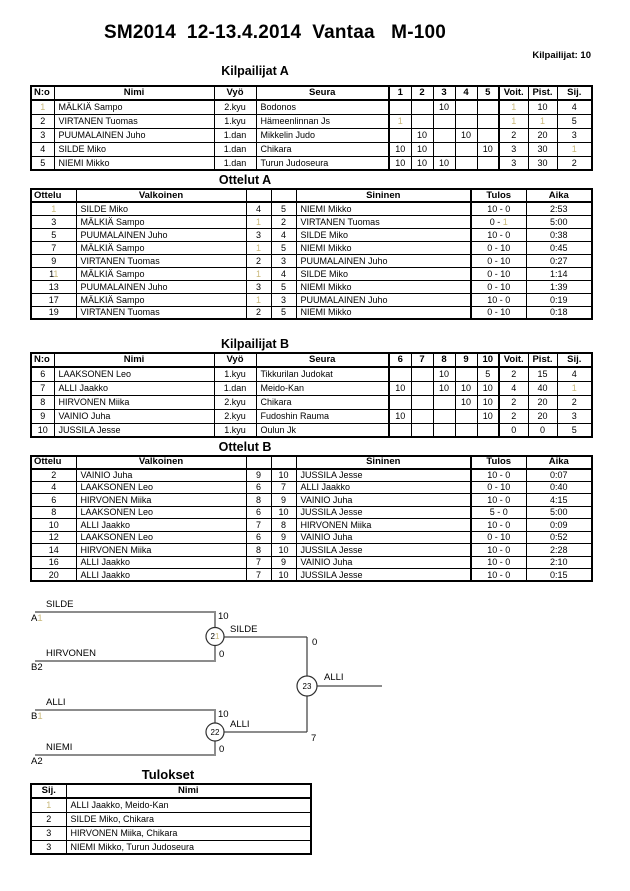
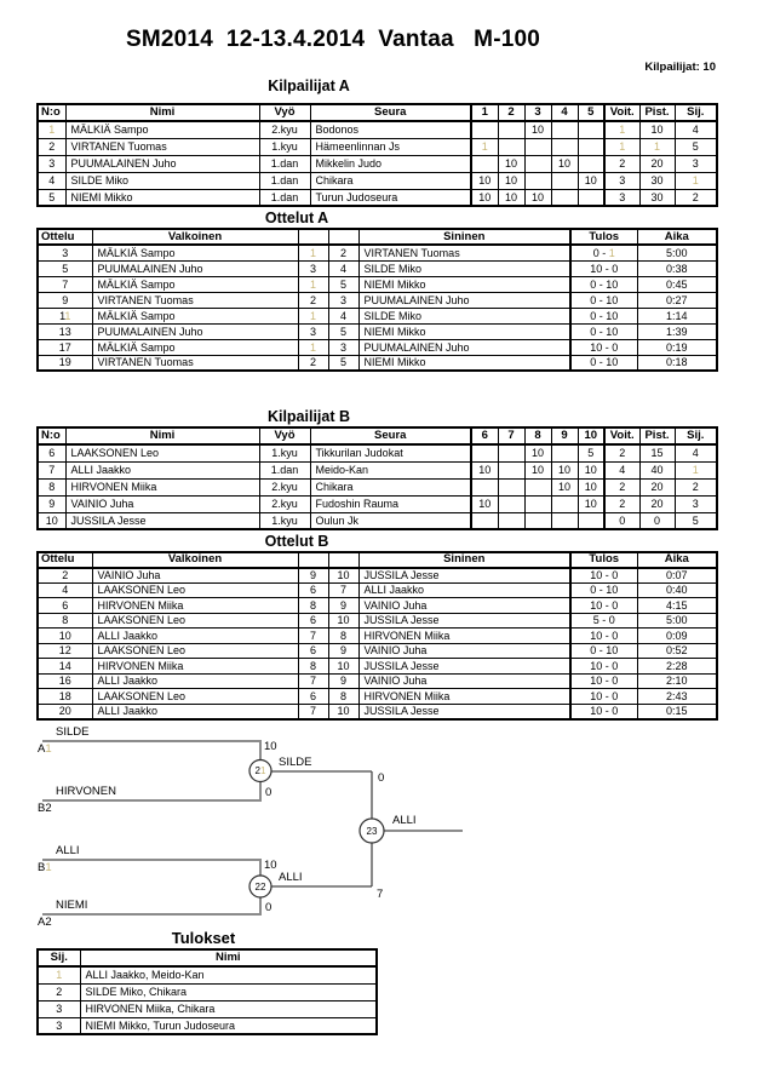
  SM2014 12-13.4.2014 Vantaa M-100
  Kilpailijat: 10
  Kilpailijat A
  Ottelut A
  Kilpailijat B
  Ottelut B
  Tulokset
  N:o	Nimi	Vyö	Seura	1	2	3	4	5	Voit.	Pist.	Sij.
  1	MÄLKIÄ Sampo	2.kyu	Bodonos			10			1	10	4
  2	VIRTANEN Tuomas	1.kyu	Hämeenlinnan Js	1					1	1	5
  3	PUUMALAINEN Juho	1.dan	Mikkelin Judo		10		10		2	20	3
  4	SILDE Miko	1.dan	Chikara	10	10			10	3	30	1
  5	NIEMI Mikko	1.dan	Turun Judoseura	10	10	10			3	30	2
  Ottelu	Valkoinen			Sininen	Tulos	Aika
- 1	SILDE Miko	4	5	NIEMI Mikko	10 - 0	2:53
  3	MÄLKIÄ Sampo	1	2	VIRTANEN Tuomas	0 - 1	5:00
  5	PUUMALAINEN Juho	3	4	SILDE Miko	10 - 0	0:38
  7	MÄLKIÄ Sampo	1	5	NIEMI Mikko	0 - 10	0:45
  9	VIRTANEN Tuomas	2	3	PUUMALAINEN Juho	0 - 10	0:27
  11	MÄLKIÄ Sampo	1	4	SILDE Miko	0 - 10	1:14
  13	PUUMALAINEN Juho	3	5	NIEMI Mikko	0 - 10	1:39
  17	MÄLKIÄ Sampo	1	3	PUUMALAINEN Juho	10 - 0	0:19
  19	VIRTANEN Tuomas	2	5	NIEMI Mikko	0 - 10	0:18
  N:o	Nimi	Vyö	Seura	6	7	8	9	10	Voit.	Pist.	Sij.
  6	LAAKSONEN Leo	1.kyu	Tikkurilan Judokat			10		5	2	15	4
  7	ALLI Jaakko	1.dan	Meido-Kan	10		10	10	10	4	40	1
  8	HIRVONEN Miika	2.kyu	Chikara				10	10	2	20	2
  9	VAINIO Juha	2.kyu	Fudoshin Rauma	10				10	2	20	3
  10	JUSSILA Jesse	1.kyu	Oulun Jk						0	0	5
  Ottelu	Valkoinen			Sininen	Tulos	Aika
  2	VAINIO Juha	9	10	JUSSILA Jesse	10 - 0	0:07
  4	LAAKSONEN Leo	6	7	ALLI Jaakko	0 - 10	0:40
  6	HIRVONEN Miika	8	9	VAINIO Juha	10 - 0	4:15
  8	LAAKSONEN Leo	6	10	JUSSILA Jesse	5 - 0	5:00
  10	ALLI Jaakko	7	8	HIRVONEN Miika	10 - 0	0:09
  12	LAAKSONEN Leo	6	9	VAINIO Juha	0 - 10	0:52
  14	HIRVONEN Miika	8	10	JUSSILA Jesse	10 - 0	2:28
  16	ALLI Jaakko	7	9	VAINIO Juha	10 - 0	2:10
+ 18	LAAKSONEN Leo	6	8	HIRVONEN Miika	10 - 0	2:43
  20	ALLI Jaakko	7	10	JUSSILA Jesse	10 - 0	0:15
  Sij.	Nimi
  1	ALLI Jaakko, Meido-Kan
  2	SILDE Miko, Chikara
  3	HIRVONEN Miika, Chikara
  3	NIEMI Mikko, Turun Judoseura
  SILDE
  A1
  HIRVONEN
  B2
  10
  0
  21
  SILDE
  0
  ALLI
  B1
  NIEMI
  A2
  10
  0
  22
  ALLI
  7
  23
  ALLI
